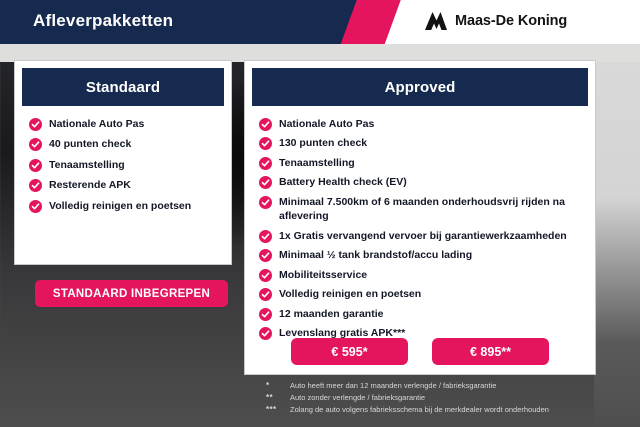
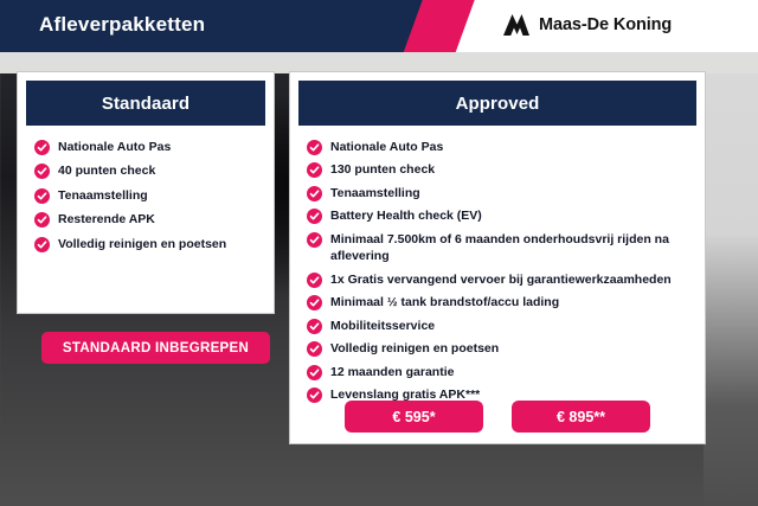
  Afleverpakketten
  Maas-De Koning
  Standaard
  Nationale Auto Pas
  40 punten check
  Tenaamstelling
  Resterende APK
  Volledig reinigen en poetsen
  STANDAARD INBEGREPEN
  Approved
  Nationale Auto Pas
  130 punten check
  Tenaamstelling
  Battery Health check (EV)
  Minimaal 7.500km of 6 maanden onderhoudsvrij rijden na aflevering
  1x Gratis vervangend vervoer bij garantiewerkzaamheden
  Minimaal ½ tank brandstof/accu lading
  Mobiliteitsservice
  Volledig reinigen en poetsen
  12 maanden garantie
  Levenslang gratis APK***
  € 595*
  € 895**
- *
- Auto heeft meer dan 12 maanden verlengde / fabrieksgarantie
- **
- Auto zonder verlengde / fabrieksgarantie
- ***
- Zolang de auto volgens fabrieksschema bij de merkdealer wordt onderhouden
